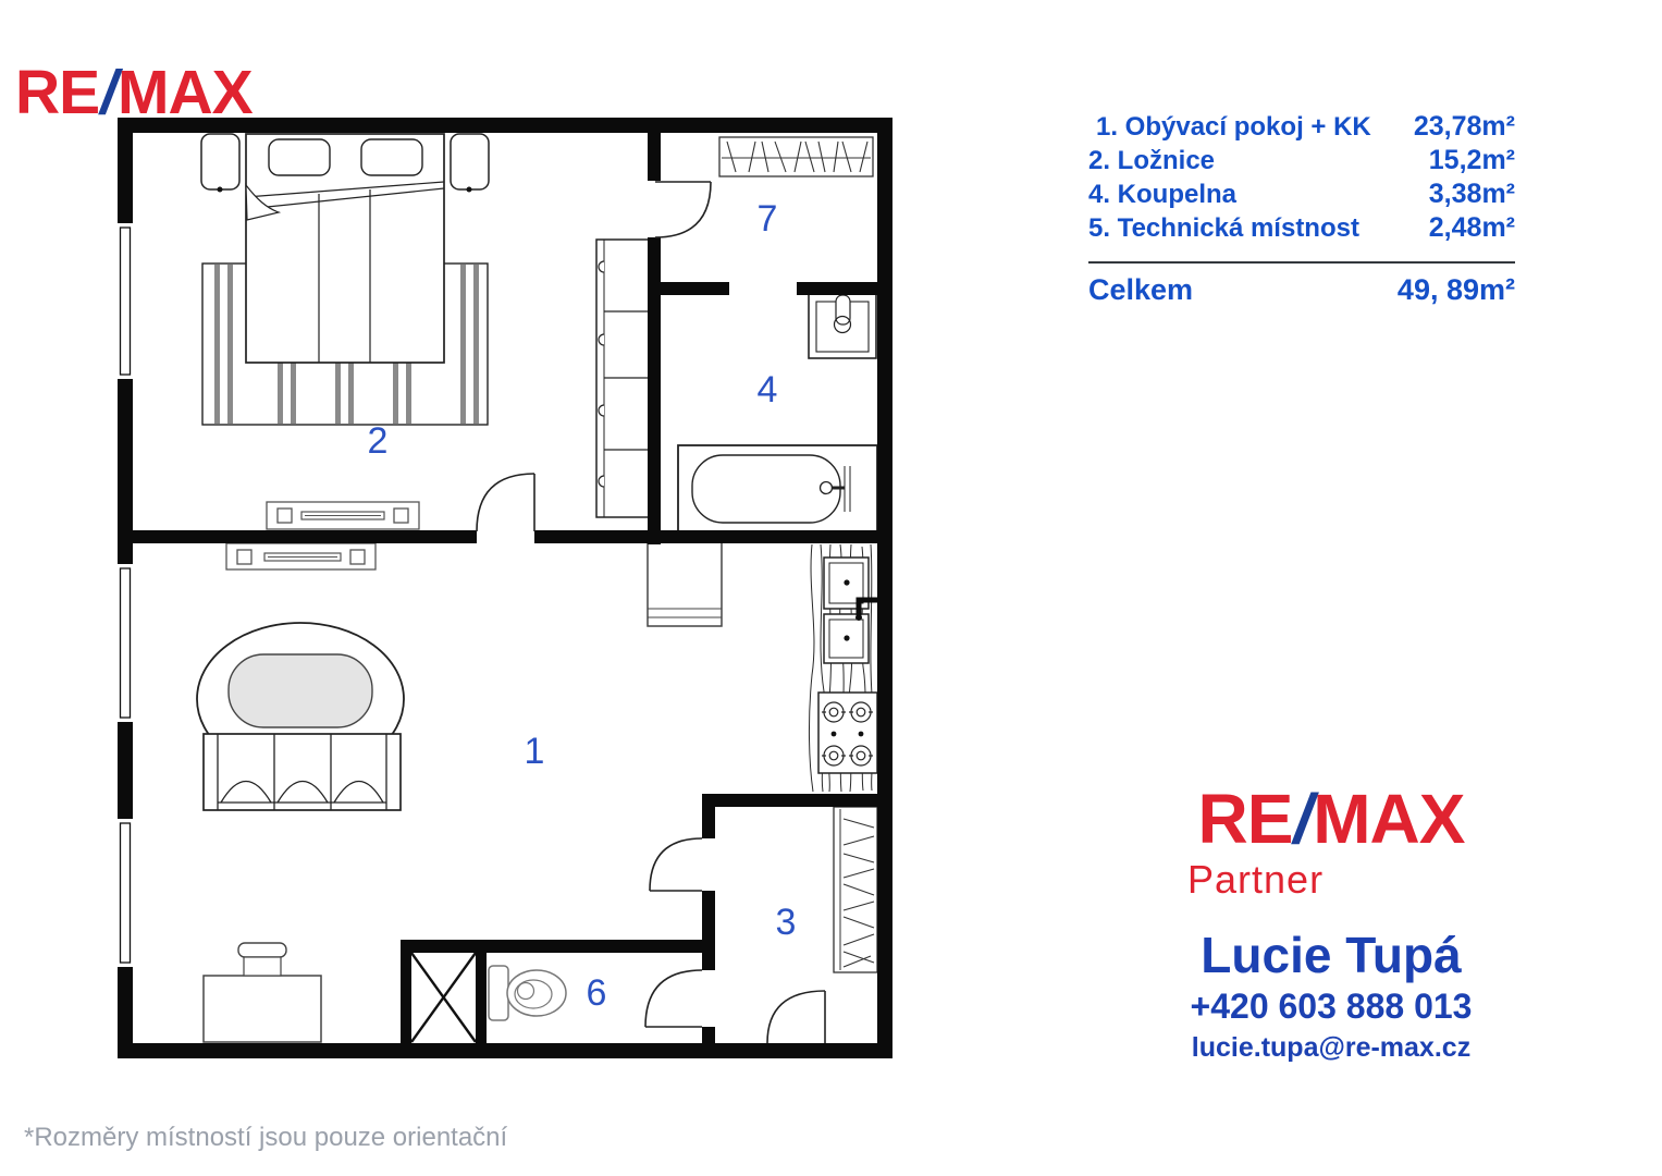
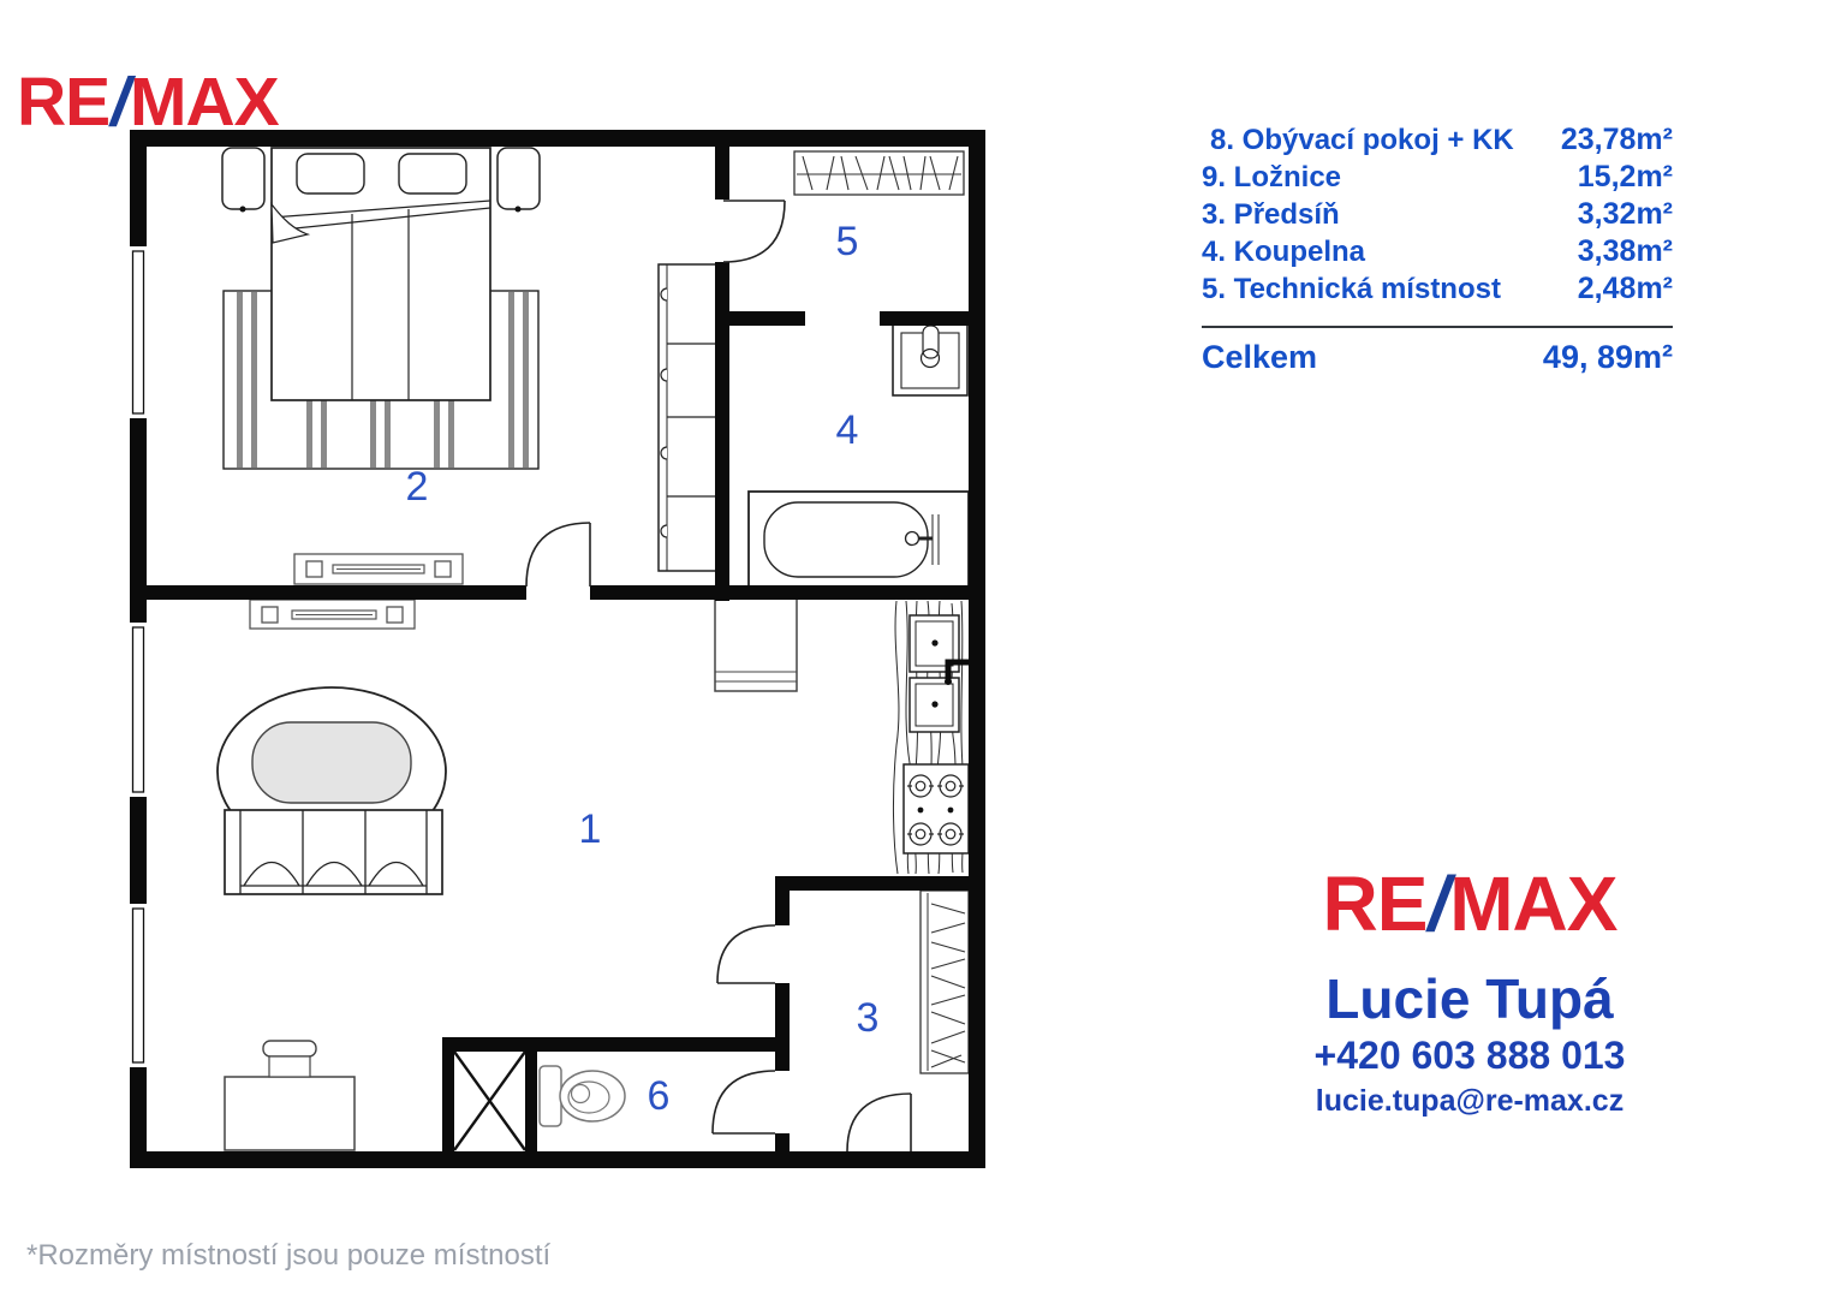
  1
  2
  3
  4
- 7
+ 5
  6
  RE/MAX
- 1. Obývací pokoj + KK
+ 8. Obývací pokoj + KK
  23,78m²
- 2. Ložnice
+ 9. Ložnice
  15,2m²
+ 3. Předsíň
+ 3,32m²
  4. Koupelna
  3,38m²
  5. Technická místnost
  2,48m²
  Celkem
  49, 89m²
  RE/MAX
- Partner
  Lucie Tupá
  +420 603 888 013
  lucie.tupa@re-max.cz
- *Rozměry místností jsou pouze orientační
+ *Rozměry místností jsou pouze místností
